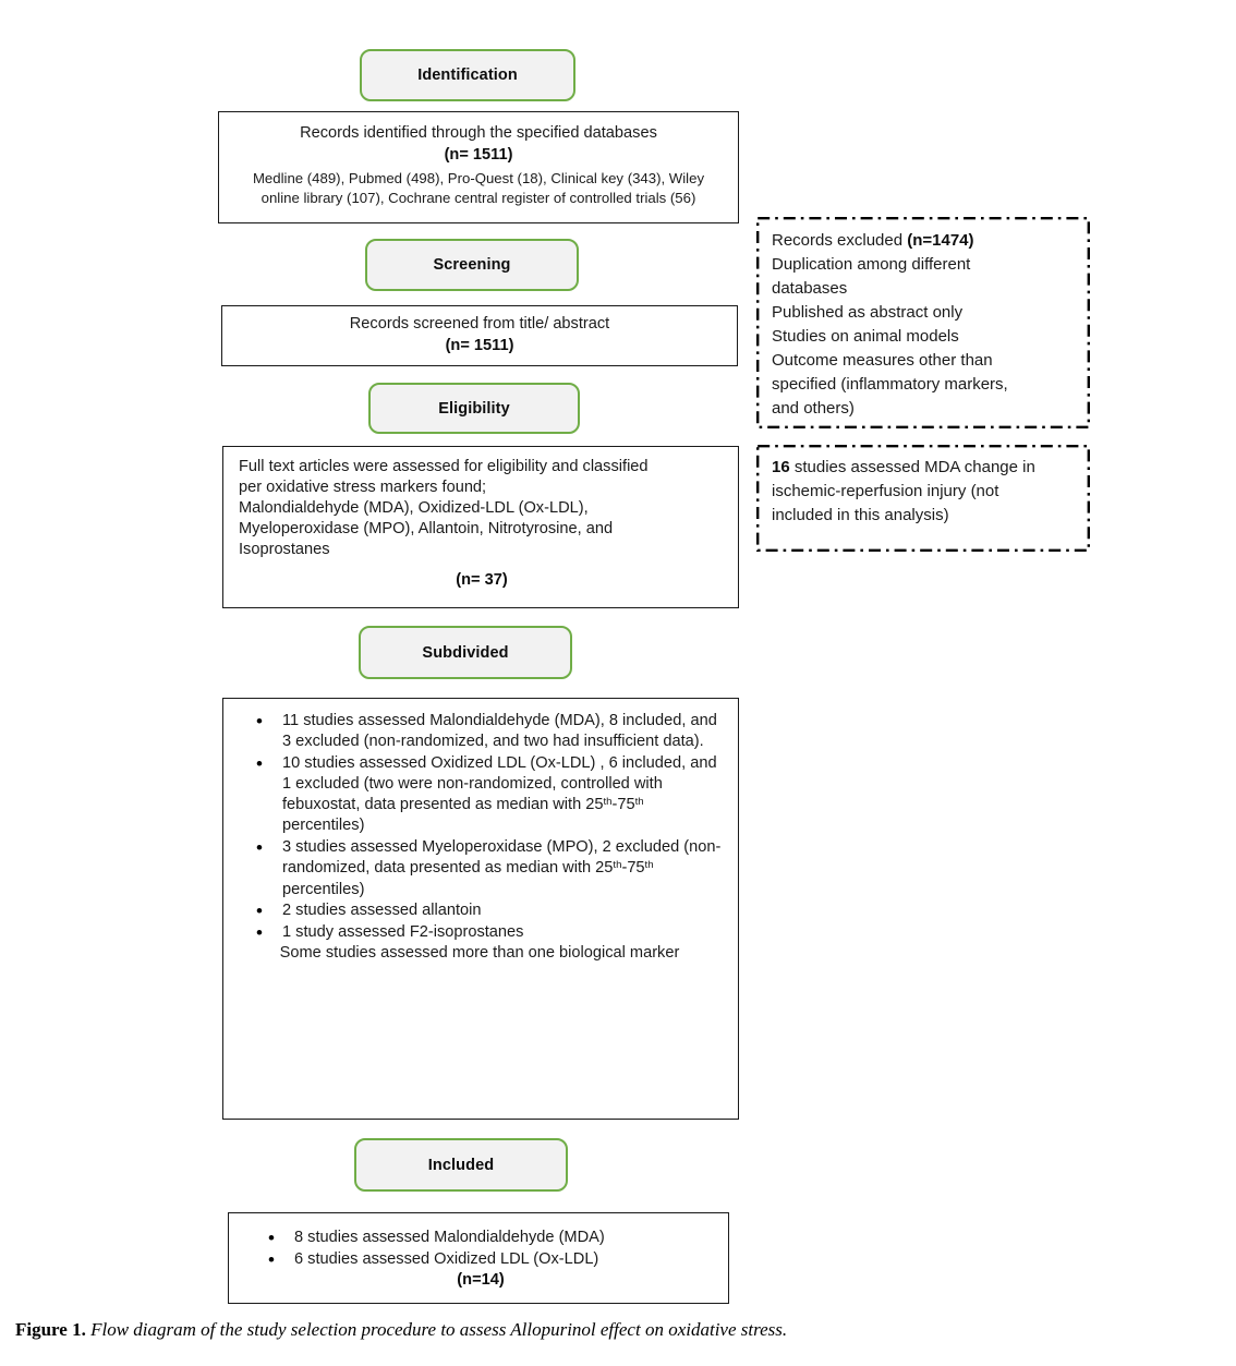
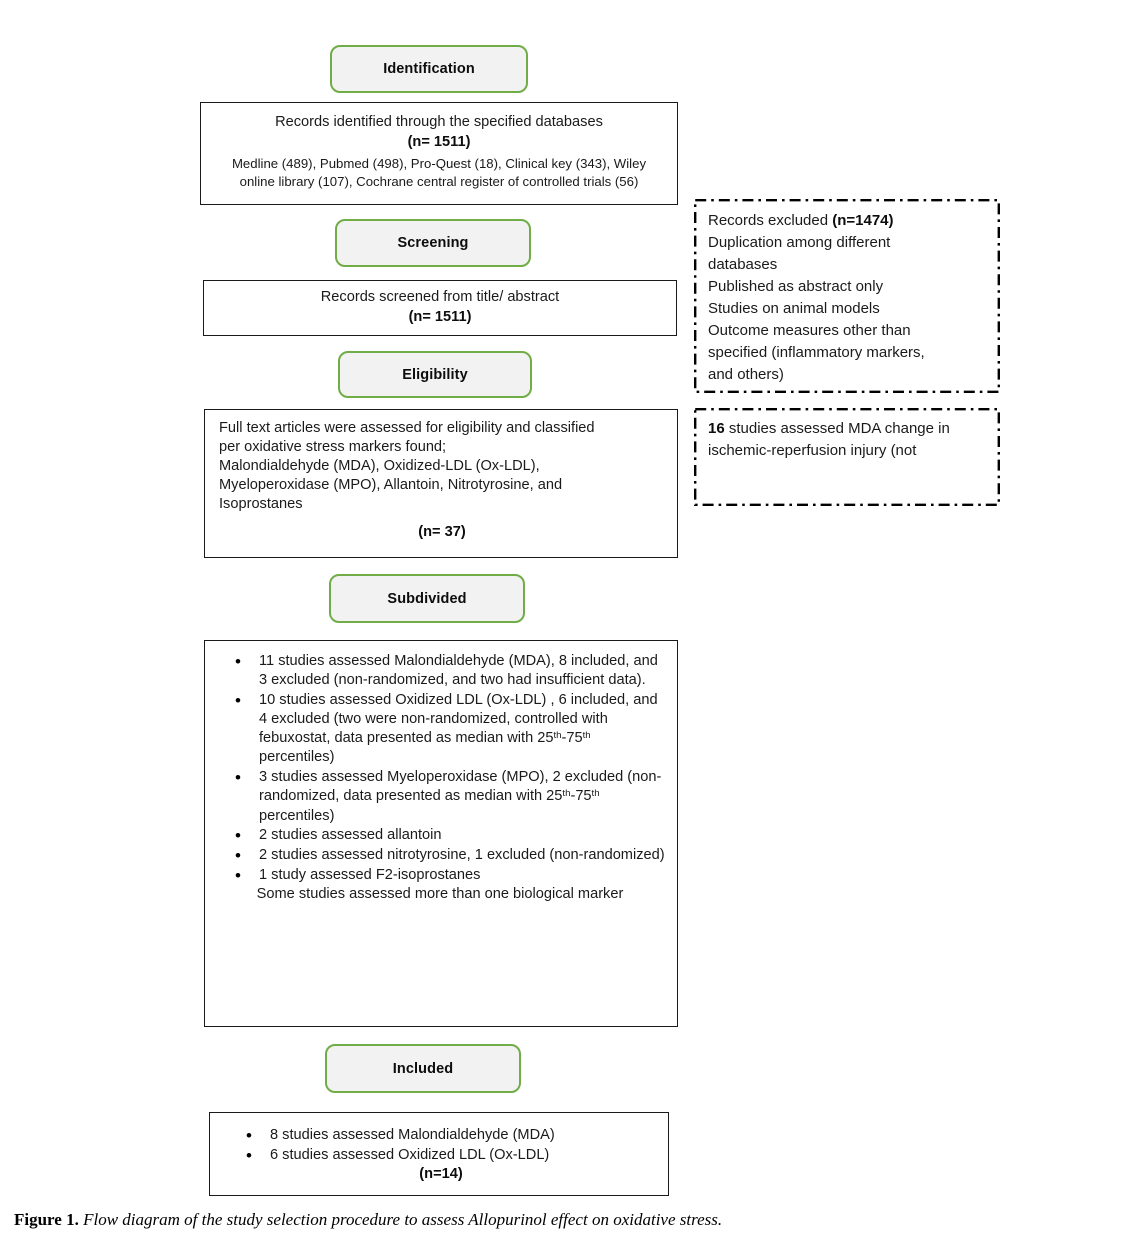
  Identification
  Records identified through the specified databases
  (n= 1511)
  Medline (489), Pubmed (498), Pro-Quest (18), Clinical key (343), Wiley
  online library (107), Cochrane central register of controlled trials (56)
  Screening
  Records screened from title/ abstract
  (n= 1511)
  Records excluded (n=1474)
  Duplication among different
  databases
  Published as abstract only
  Studies on animal models
  Outcome measures other than
  specified (inflammatory markers,
  and others)
  Eligibility
  Full text articles were assessed for eligibility and classified
  per oxidative stress markers found;
  Malondialdehyde (MDA), Oxidized-LDL (Ox-LDL),
  Myeloperoxidase (MPO), Allantoin, Nitrotyrosine, and
  Isoprostanes
  (n= 37)
  16 studies assessed MDA change in
  ischemic-reperfusion injury (not
- included in this analysis)
  Subdivided
  11 studies assessed Malondialdehyde (MDA), 8 included, and 3 excluded (non-randomized, and two had insufficient data).
- 10 studies assessed Oxidized LDL (Ox-LDL) , 6 included, and 1 excluded (two were non-randomized, controlled with febuxostat, data presented as median with 25th-75th percentiles)
+ 10 studies assessed Oxidized LDL (Ox-LDL) , 6 included, and 4 excluded (two were non-randomized, controlled with febuxostat, data presented as median with 25th-75th percentiles)
  3 studies assessed Myeloperoxidase (MPO), 2 excluded (non-randomized, data presented as median with 25th-75th percentiles)
  2 studies assessed allantoin
+ 2 studies assessed nitrotyrosine, 1 excluded (non-randomized)
  1 study assessed F2-isoprostanes
  Some studies assessed more than one biological marker
  Included
  8 studies assessed Malondialdehyde (MDA)
  6 studies assessed Oxidized LDL (Ox-LDL)
  (n=14)
  Figure 1. Flow diagram of the study selection procedure to assess Allopurinol effect on oxidative stress.
